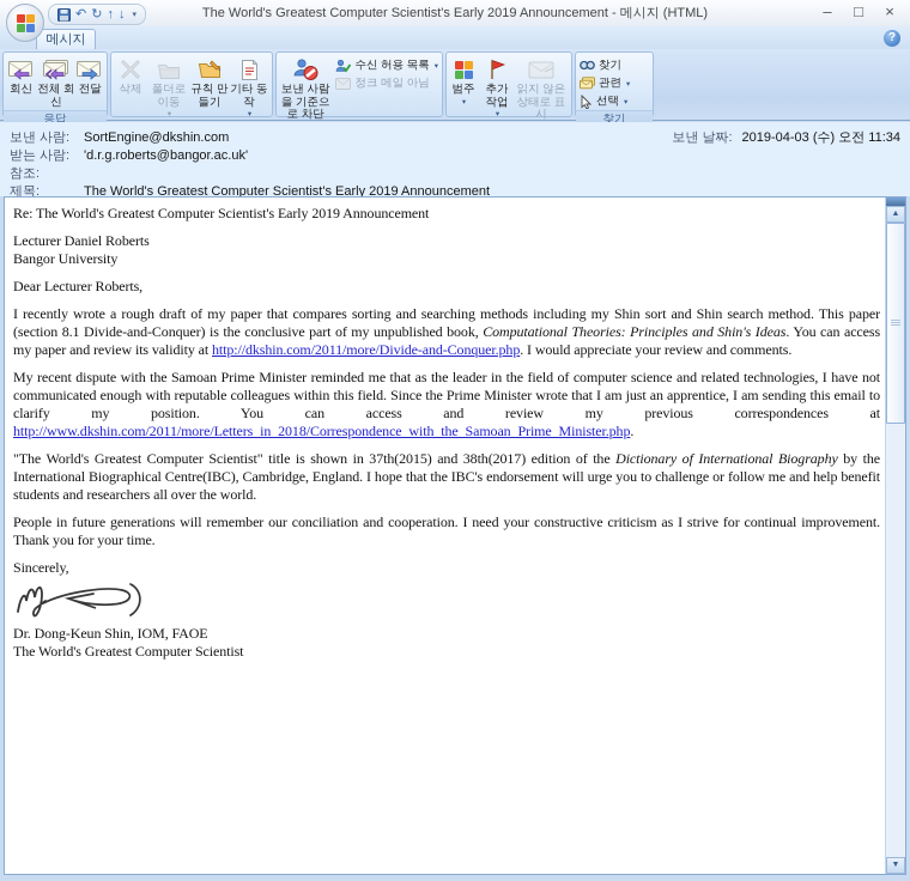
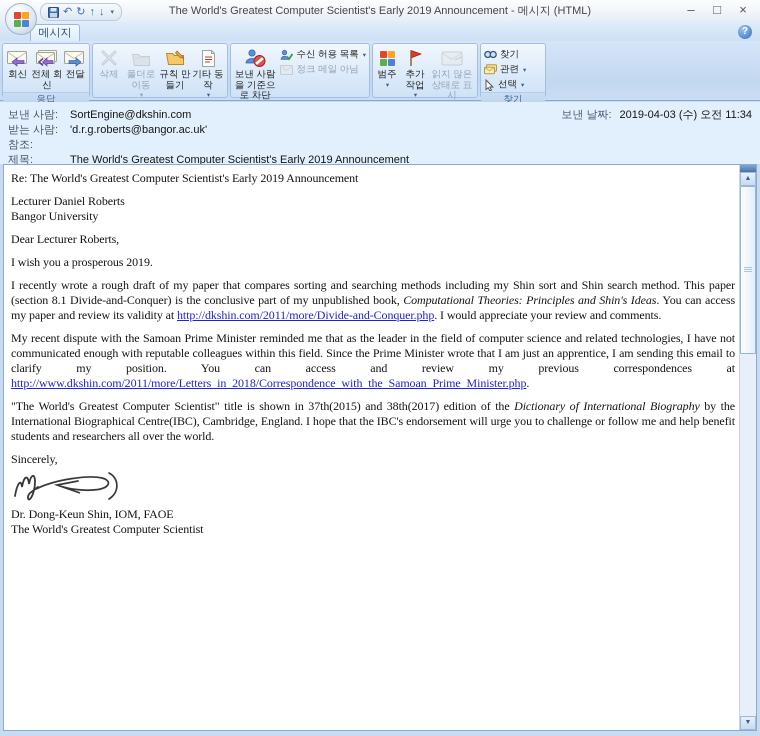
  The World's Greatest Computer Scientist's Early 2019 Announcement - 메시지 (HTML)
  –
  □
  ×
  ↶
  ↻
  ↑
  ↓
  메시지
  ?
  회신
  전체 회신
  전달
  응답
  삭제
  폴더로 이동
  규칙 만들기
  기타 동작
  보낸 사람을 기준으로 차단
  수신 허용 목록
  정크 메일 아님
  범주
  추가 작업
  읽지 않은 상태로 표시
  찾기
  관련
  선택
  찾기
  보낸 사람:
  SortEngine@dkshin.com
  받는 사람:
  'd.r.g.roberts@bangor.ac.uk'
  참조:
  제목:
  The World's Greatest Computer Scientist's Early 2019 Announcement
  보낸 날짜:
  2019-04-03 (수) 오전 11:34
  Re: The World's Greatest Computer Scientist's Early 2019 Announcement
  Lecturer Daniel Roberts
  Bangor University
  Dear Lecturer Roberts,
+ I wish you a prosperous 2019.
  I recently wrote a rough draft of my paper that compares sorting and searching methods including my Shin sort and Shin search method. This paper (section 8.1 Divide-and-Conquer) is the conclusive part of my unpublished book, Computational Theories: Principles and Shin's Ideas. You can access my paper and review its validity at http://dkshin.com/2011/more/Divide-and-Conquer.php. I would appreciate your review and comments.
  My recent dispute with the Samoan Prime Minister reminded me that as the leader in the field of computer science and related technologies, I have not communicated enough with reputable colleagues within this field. Since the Prime Minister wrote that I am just an apprentice, I am sending this email to clarify my position. You can access and review my previous correspondences at http://www.dkshin.com/2011/more/Letters_in_2018/Correspondence_with_the_Samoan_Prime_Minister.php.
  "The World's Greatest Computer Scientist" title is shown in 37th(2015) and 38th(2017) edition of the Dictionary of International Biography by the International Biographical Centre(IBC), Cambridge, England. I hope that the IBC's endorsement will urge you to challenge or follow me and help benefit students and researchers all over the world.
- People in future generations will remember our conciliation and cooperation. I need your constructive criticism as I strive for continual improvement. Thank you for your time.
  Sincerely,
  Dr. Dong-Keun Shin, IOM, FAOE
  The World's Greatest Computer Scientist
